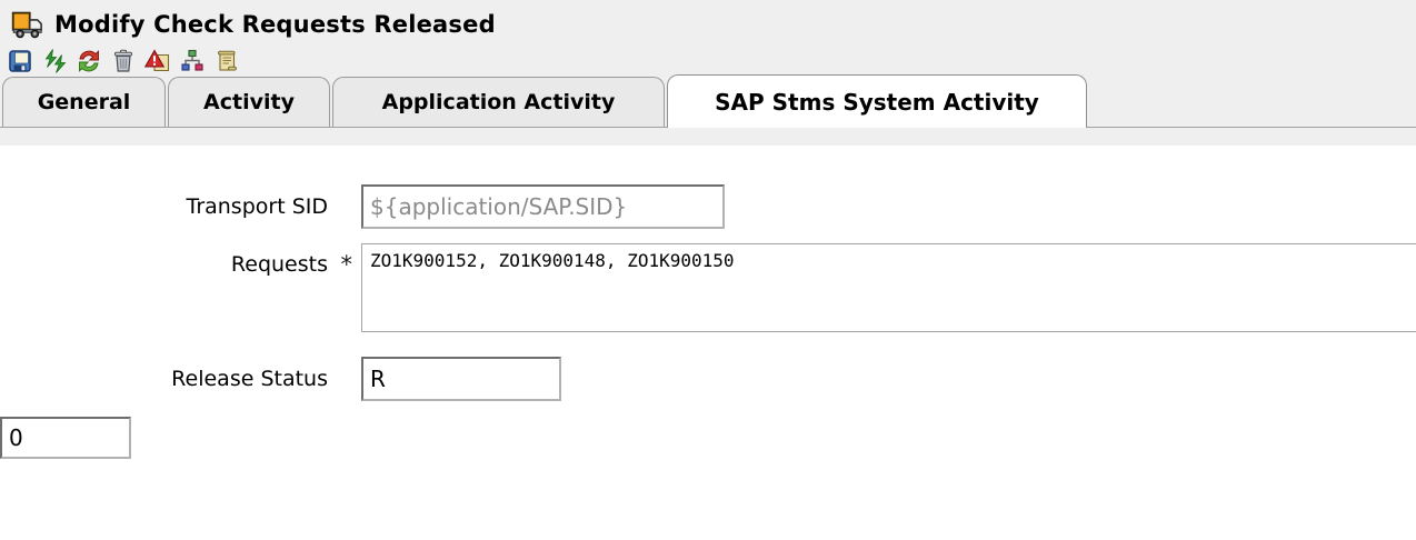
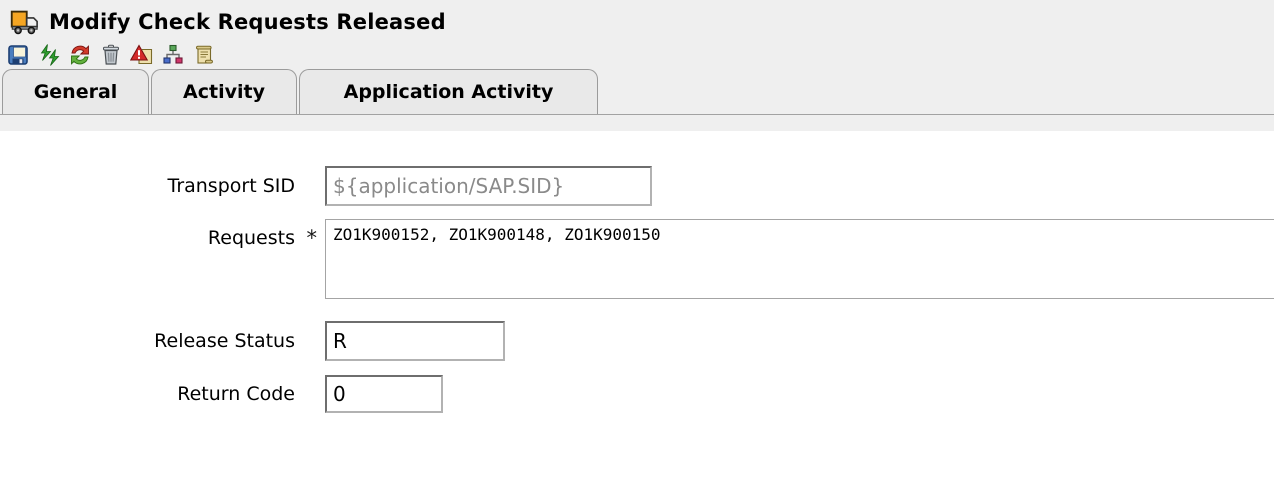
  Modify Check Requests Released
  General
  Activity
  Application Activity
- SAP Stms System Activity
  Transport SID
  ${application/SAP.SID}
  Requests
  *
  ZO1K900152, ZO1K900148, ZO1K900150
  Release Status
  R
+ Return Code
  0
